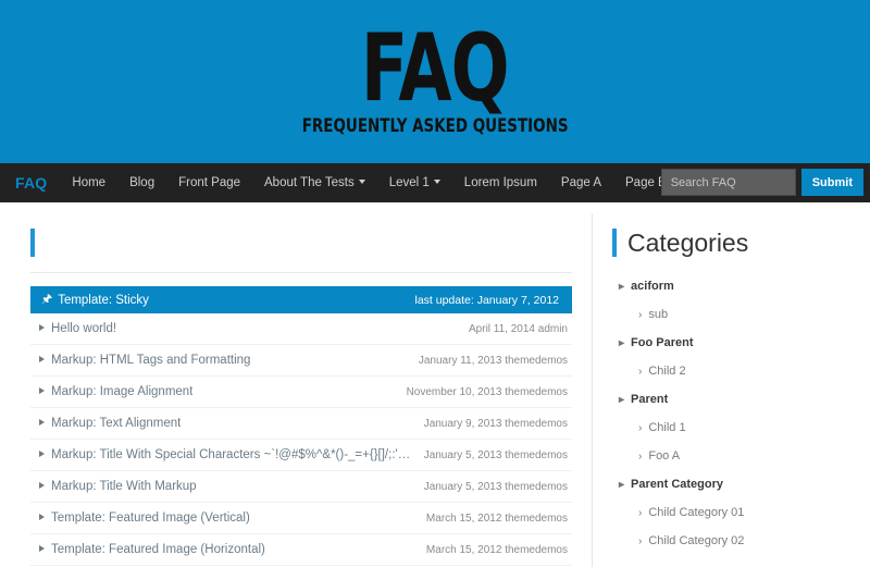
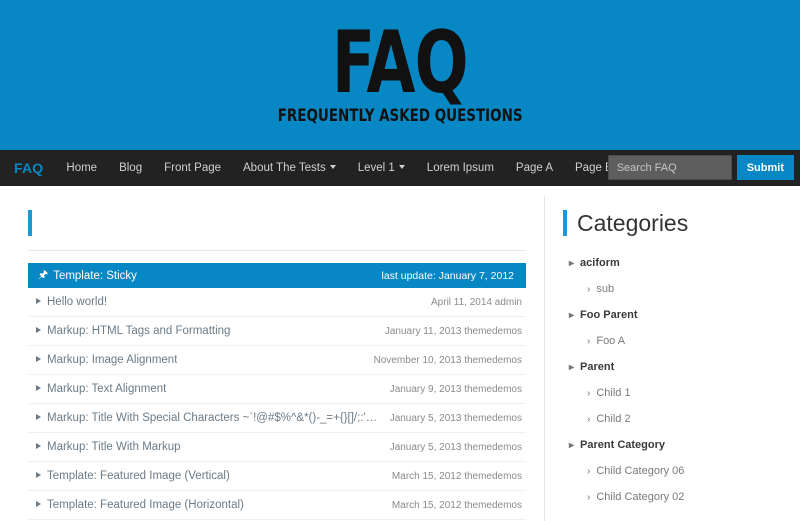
  FAQ
  FREQUENTLY ASKED QUESTIONS
  FAQ
  Home
  Blog
  Front Page
  About The Tests
  Level 1
  Lorem Ipsum
  Page A
  Page
  Search FAQ
  Submit
  🖈
  Template: Sticky
  last update: January 7, 2012
  Hello world!
  April 11, 2014 admin
  Markup: HTML Tags and Formatting
  January 11, 2013 themedemos
  Markup: Image Alignment
  November 10, 2013 themedemos
  Markup: Text Alignment
  January 9, 2013 themedemos
  Markup: Title With Special Characters ~`!@#$%^&*()-_=+{}[]/;:'"?,
  January 5, 2013 themedemos
  Markup: Title With Markup
  January 5, 2013 themedemos
  Template: Featured Image (Vertical)
  March 15, 2012 themedemos
  Template: Featured Image (Horizontal)
  March 15, 2012 themedemos
  Categories
  ▸ aciform
  › sub
  ▸ Foo Parent
- › Child 2
+ › Foo A
  ▸ Parent
  › Child 1
- › Foo A
+ › Child 2
  ▸ Parent Category
- › Child Category 01
+ › Child Category 06
  › Child Category 02
